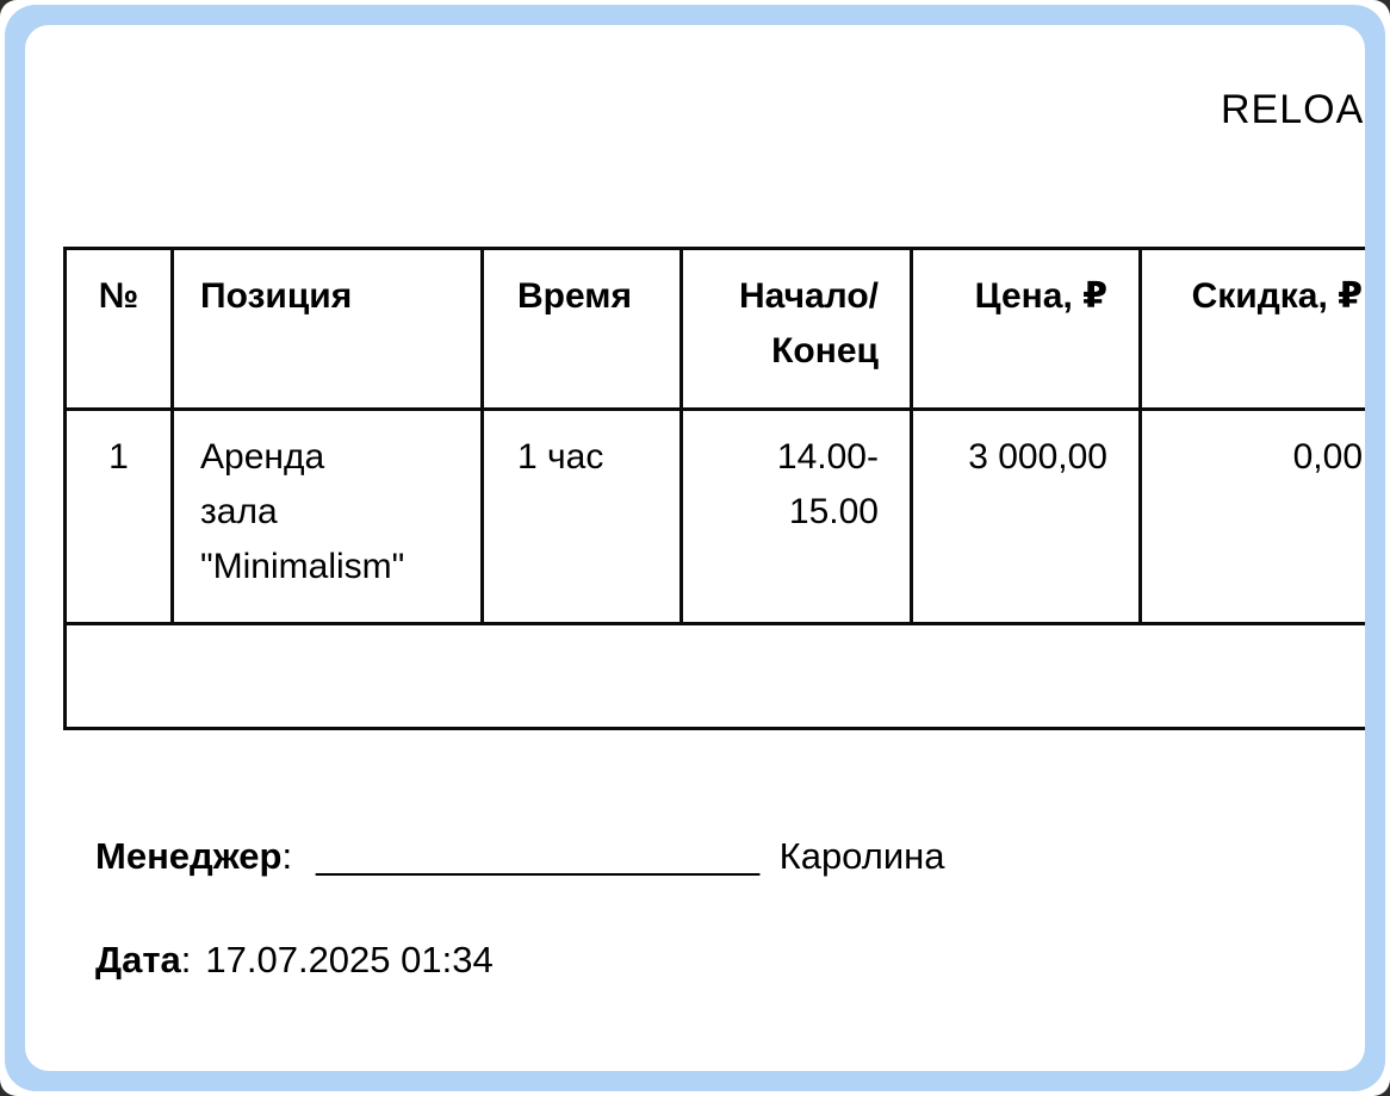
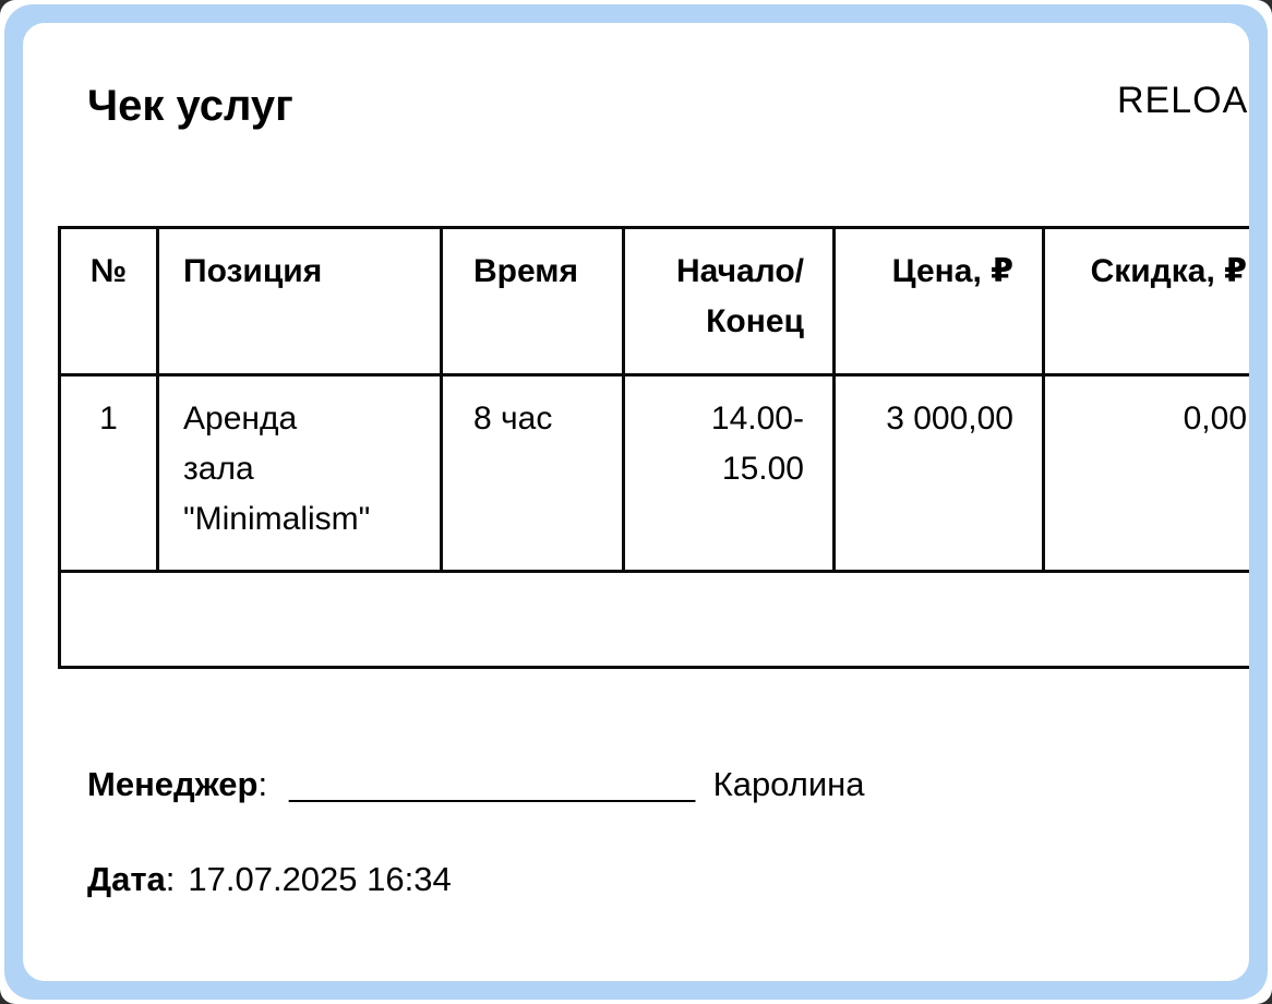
+ Чек услуг
  RELOA
  №	Позиция	Время	Начало/ Конец	Цена, ₽	Скидка, ₽
- 1	Аренда зала "Minimalism"	1 час	14.00- 15.00	3 000,00	0,00
+ 1	Аренда зала "Minimalism"	8 час	14.00- 15.00	3 000,00	0,00
  Менеджер: _____________________ Каролина
- Дата: 17.07.2025 01:34
+ Дата: 17.07.2025 16:34
